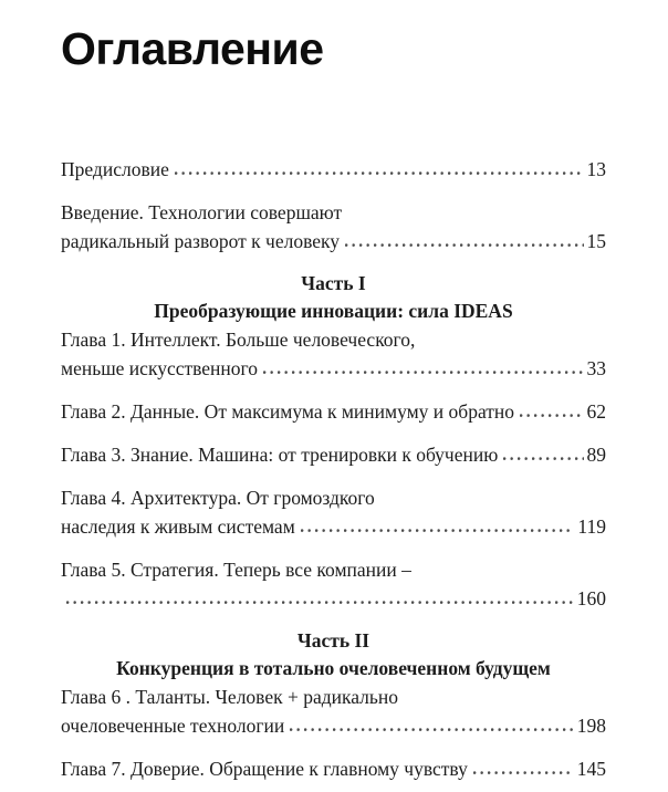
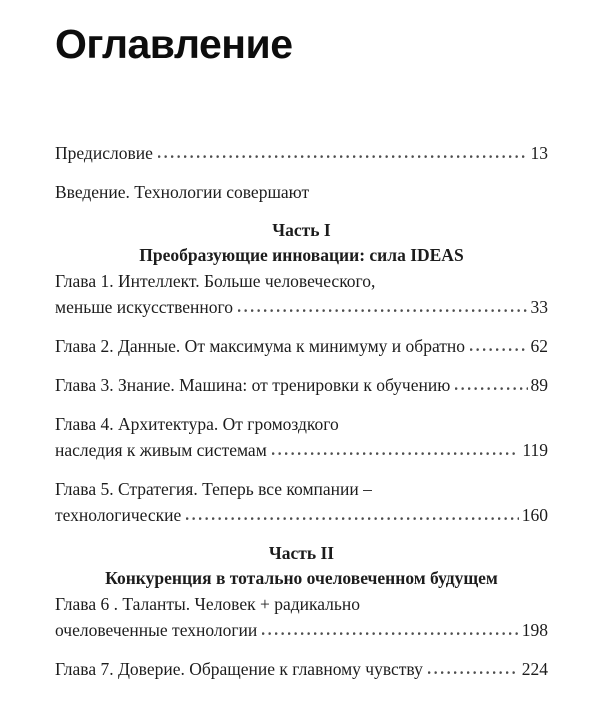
  Оглавление
  Предисловие
  13
  Введение. Технологии совершают
- радикальный разворот к человеку
- 15
  Часть I
  Преобразующие инновации: сила IDEAS
  Глава 1. Интеллект. Больше человеческого,
  меньше искусственного
  33
  Глава 2. Данные. От максимума к минимуму и обратно
  62
  Глава 3. Знание. Машина: от тренировки к обучению
  89
  Глава 4. Архитектура. От громоздкого
  наследия к живым системам
  119
  Глава 5. Стратегия. Теперь все компании –
+ технологические
  160
  Часть II
  Конкуренция в тотально очеловеченном будущем
  Глава 6 . Таланты. Человек + радикально
  очеловеченные технологии
  198
  Глава 7. Доверие. Обращение к главному чувству
- 145
+ 224
